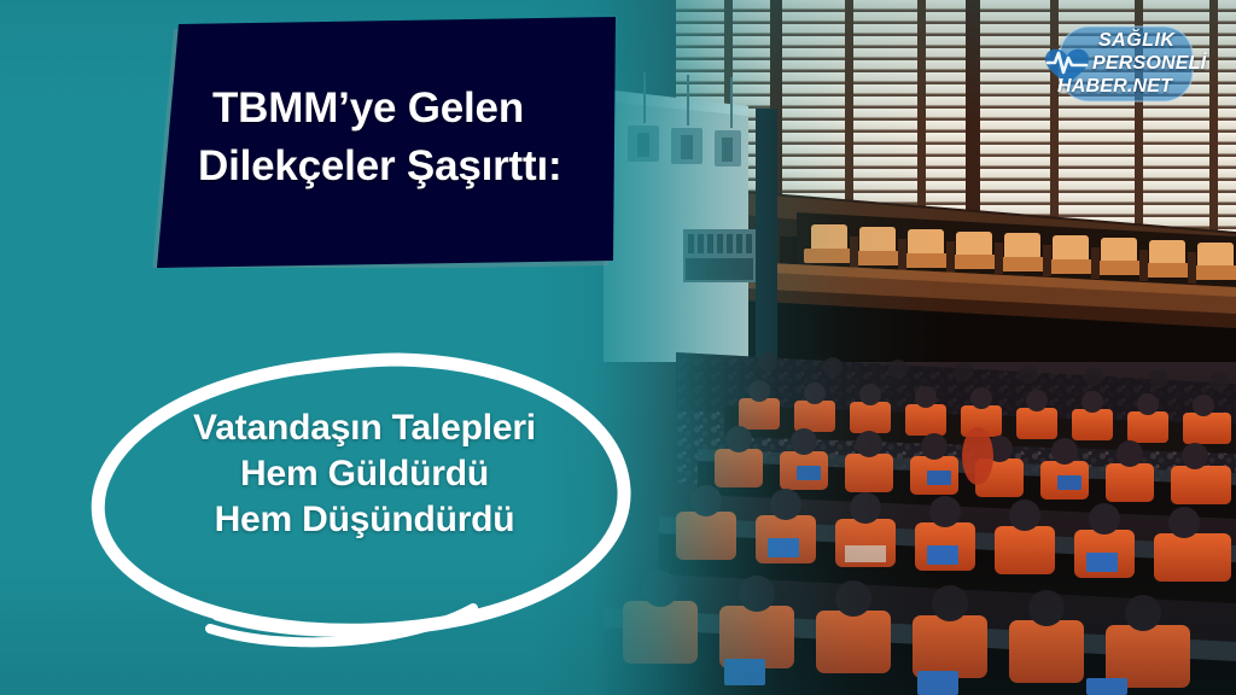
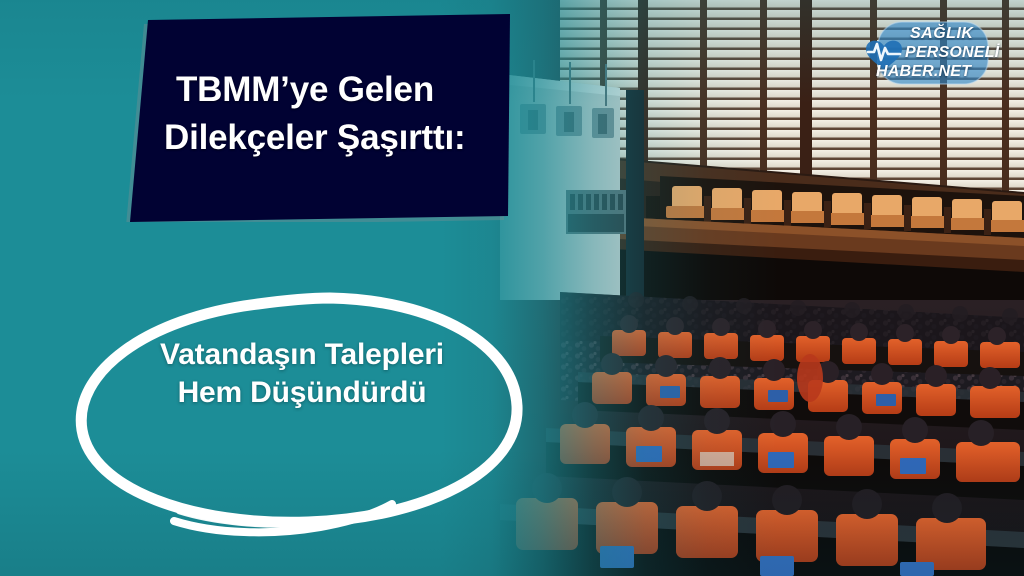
  TBMM’ye Gelen
  Dilekçeler Şaşırttı:
  Vatandaşın Talepleri
- Hem Güldürdü
  Hem Düşündürdü
  SAĞLIK
  PERSONELİ
  HABER.NET
